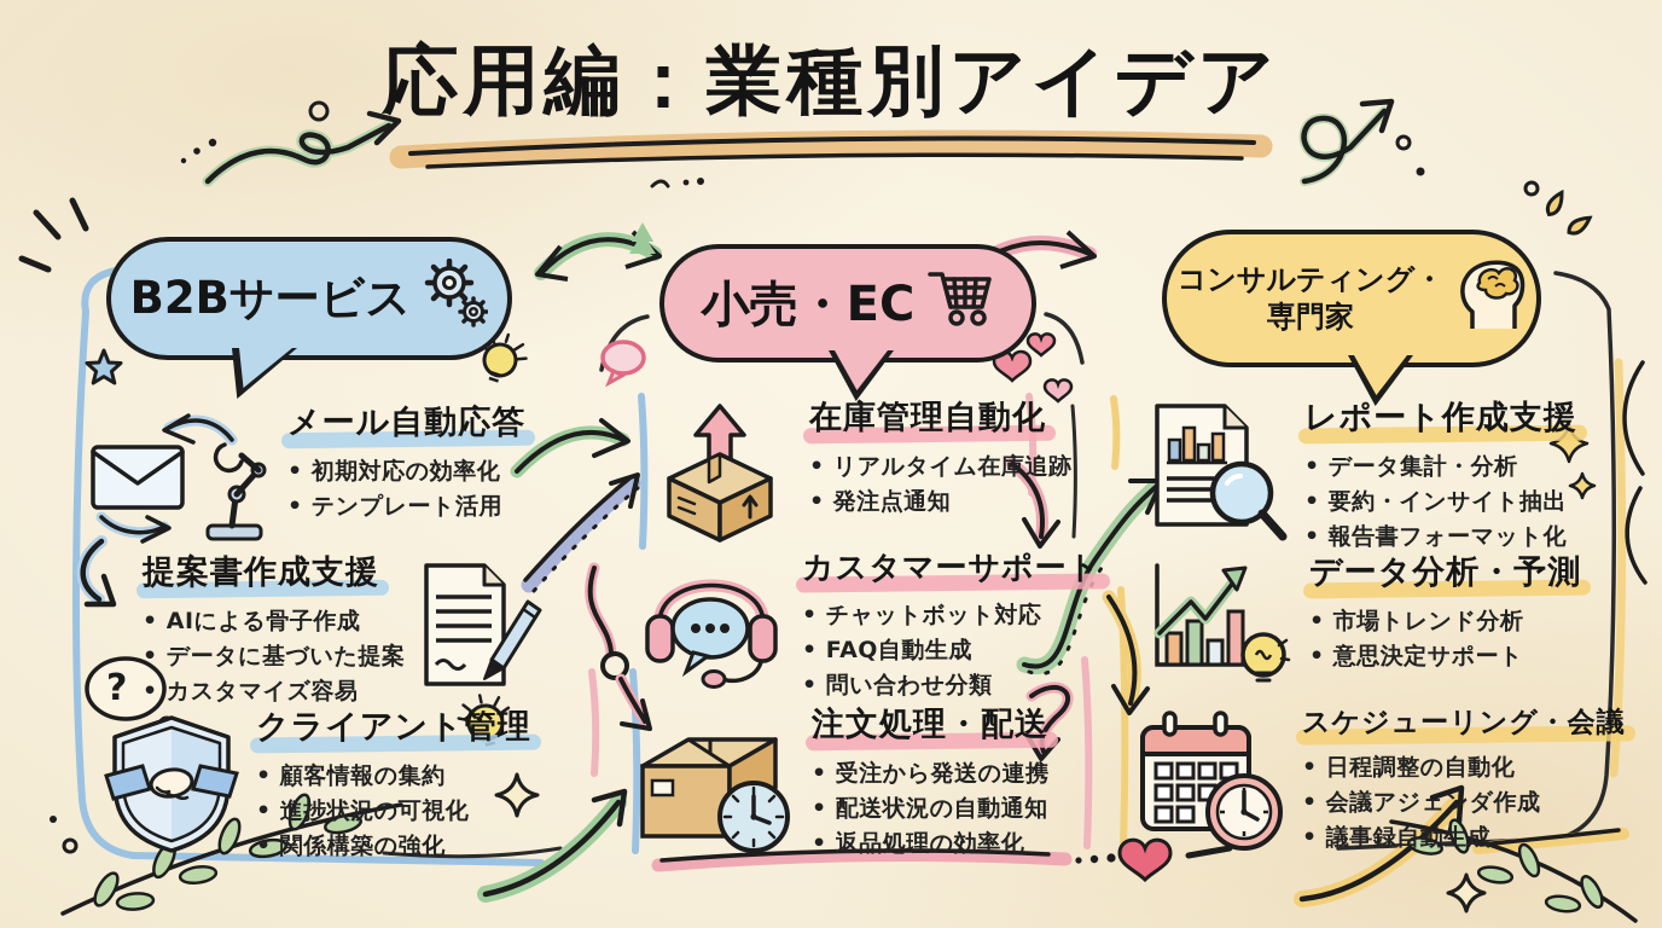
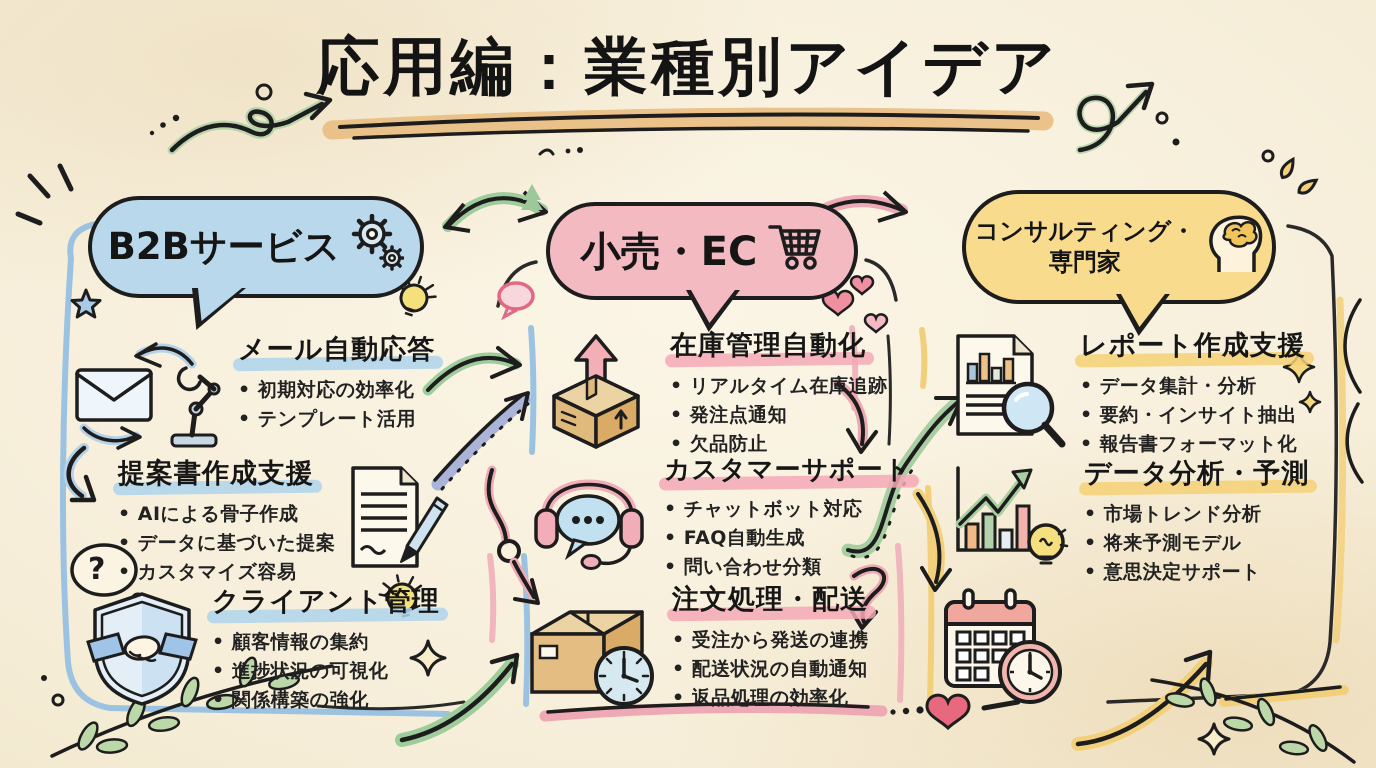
  応用編：業種別アイデア
  ?
  B2Bサービス
  小売・EC
  コンサルティング・
  専門家
  メール自動応答
  初期対応の効率化
  テンプレート活用
  提案書作成支援
  AIによる骨子作成
  データに基づいた提案
  カスタマイズ容易
  クライアント管理
  顧客情報の集約
  進捗状況の可視化
  関係構築の強化
  在庫管理自動化
  リアルタイム在庫追跡
  発注点通知
+ 欠品防止
  カスタマーサポート
  チャットボット対応
  FAQ自動生成
  問い合わせ分類
  注文処理・配送
  受注から発送の連携
  配送状況の自動通知
  返品処理の効率化
  レポート作成支援
  データ集計・分析
  要約・インサイト抽出
  報告書フォーマット化
  データ分析・予測
  市場トレンド分析
+ 将来予測モデル
  意思決定サポート
- スケジューリング・会議
- 日程調整の自動化
- 会議アジェンダ作成
- 議事録自動生成
